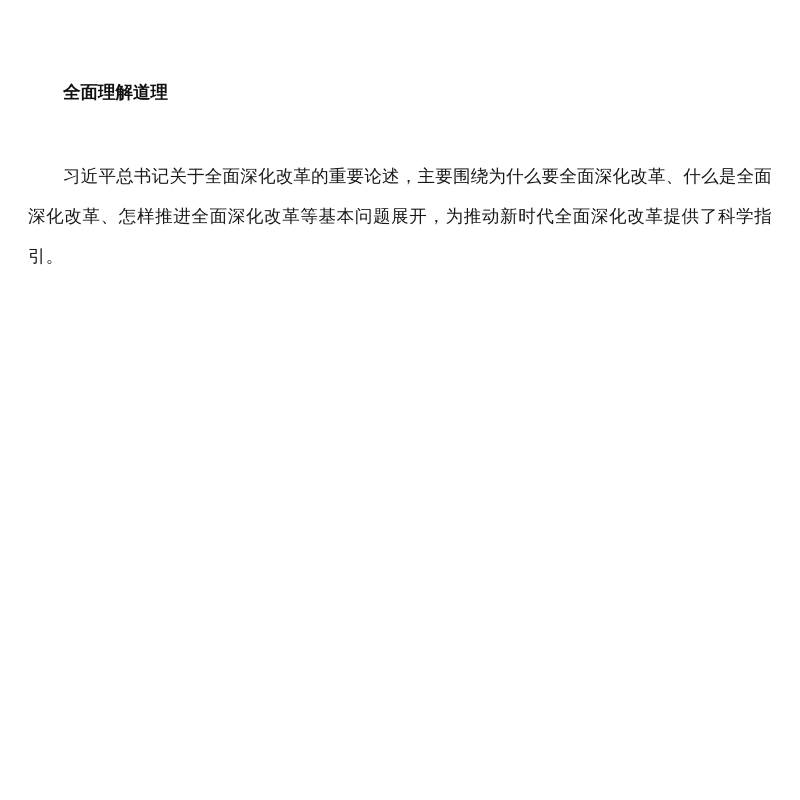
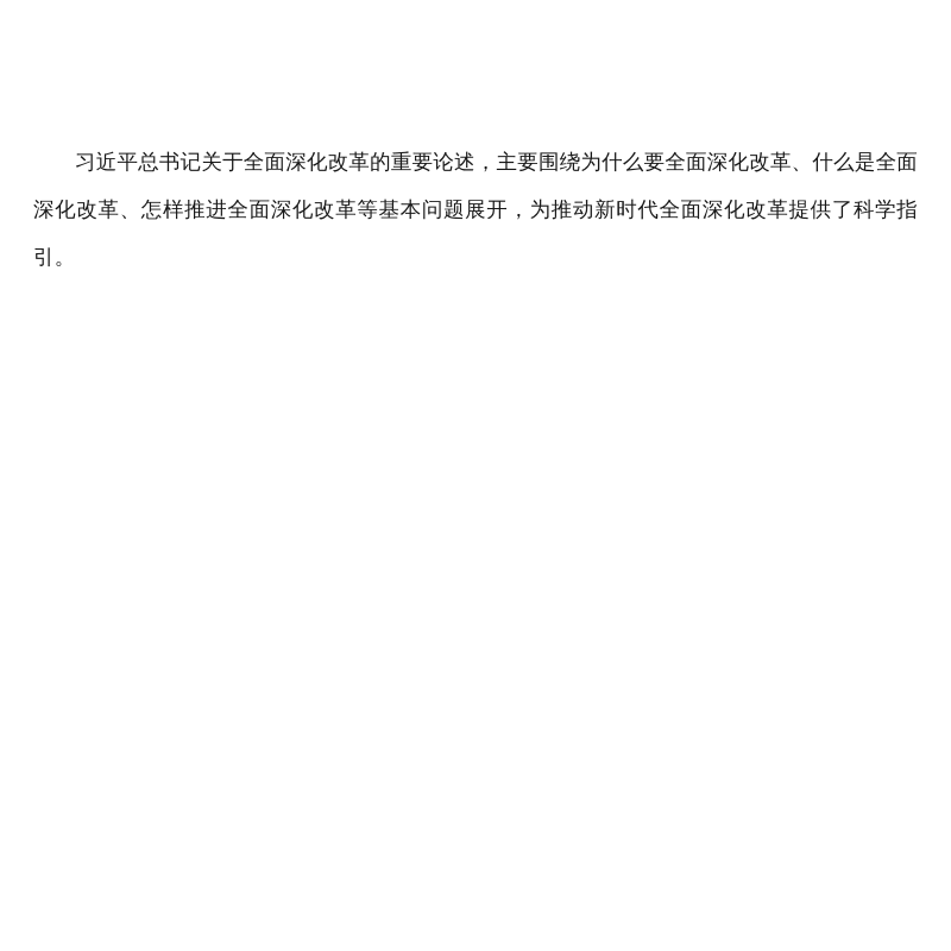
- 全面理解道理
  习近平总书记关于全面深化改革的重要论述，主要围绕为什么要全面深化改革、什么是全面深化改革、怎样推进全面深化改革等基本问题展开，为推动新时代全面深化改革提供了科学指引。
